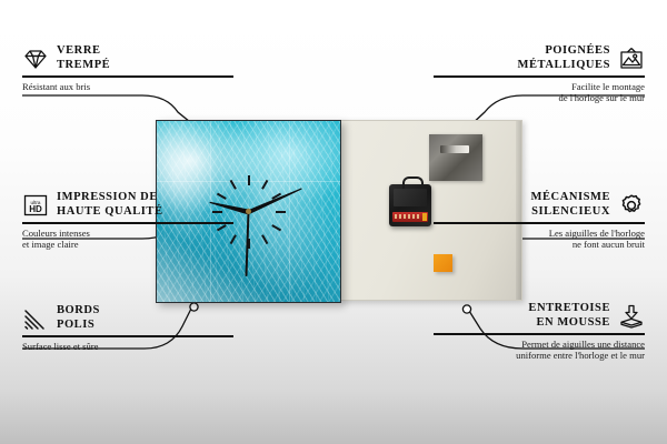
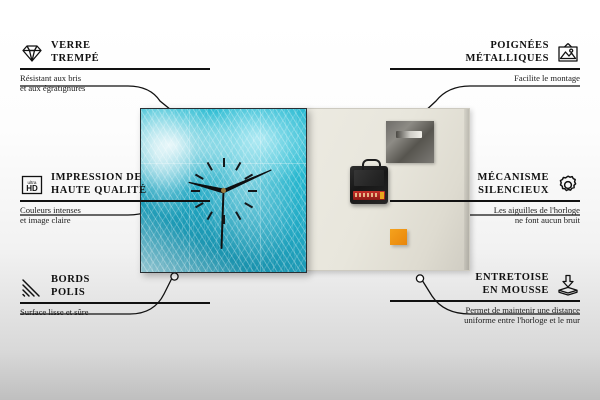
  VERRE
  TREMPÉ
  Résistant aux bris
+ et aux égratignures
  HD
  IMPRESSION DE
  HAUTE QUALITÉ
  Couleurs intenses
  et image claire
  BORDS
  POLIS
  Surface lisse et sûre
  POIGNÉES
  MÉTALLIQUES
  Facilite le montage
- de l'horloge sur le mur
  MÉCANISME
  SILENCIEUX
  Les aiguilles de l'horloge
  ne font aucun bruit
  ENTRETOISE
  EN MOUSSE
- Permet de aiguilles une distance
+ Permet de maintenir une distance
  uniforme entre l'horloge et le mur
